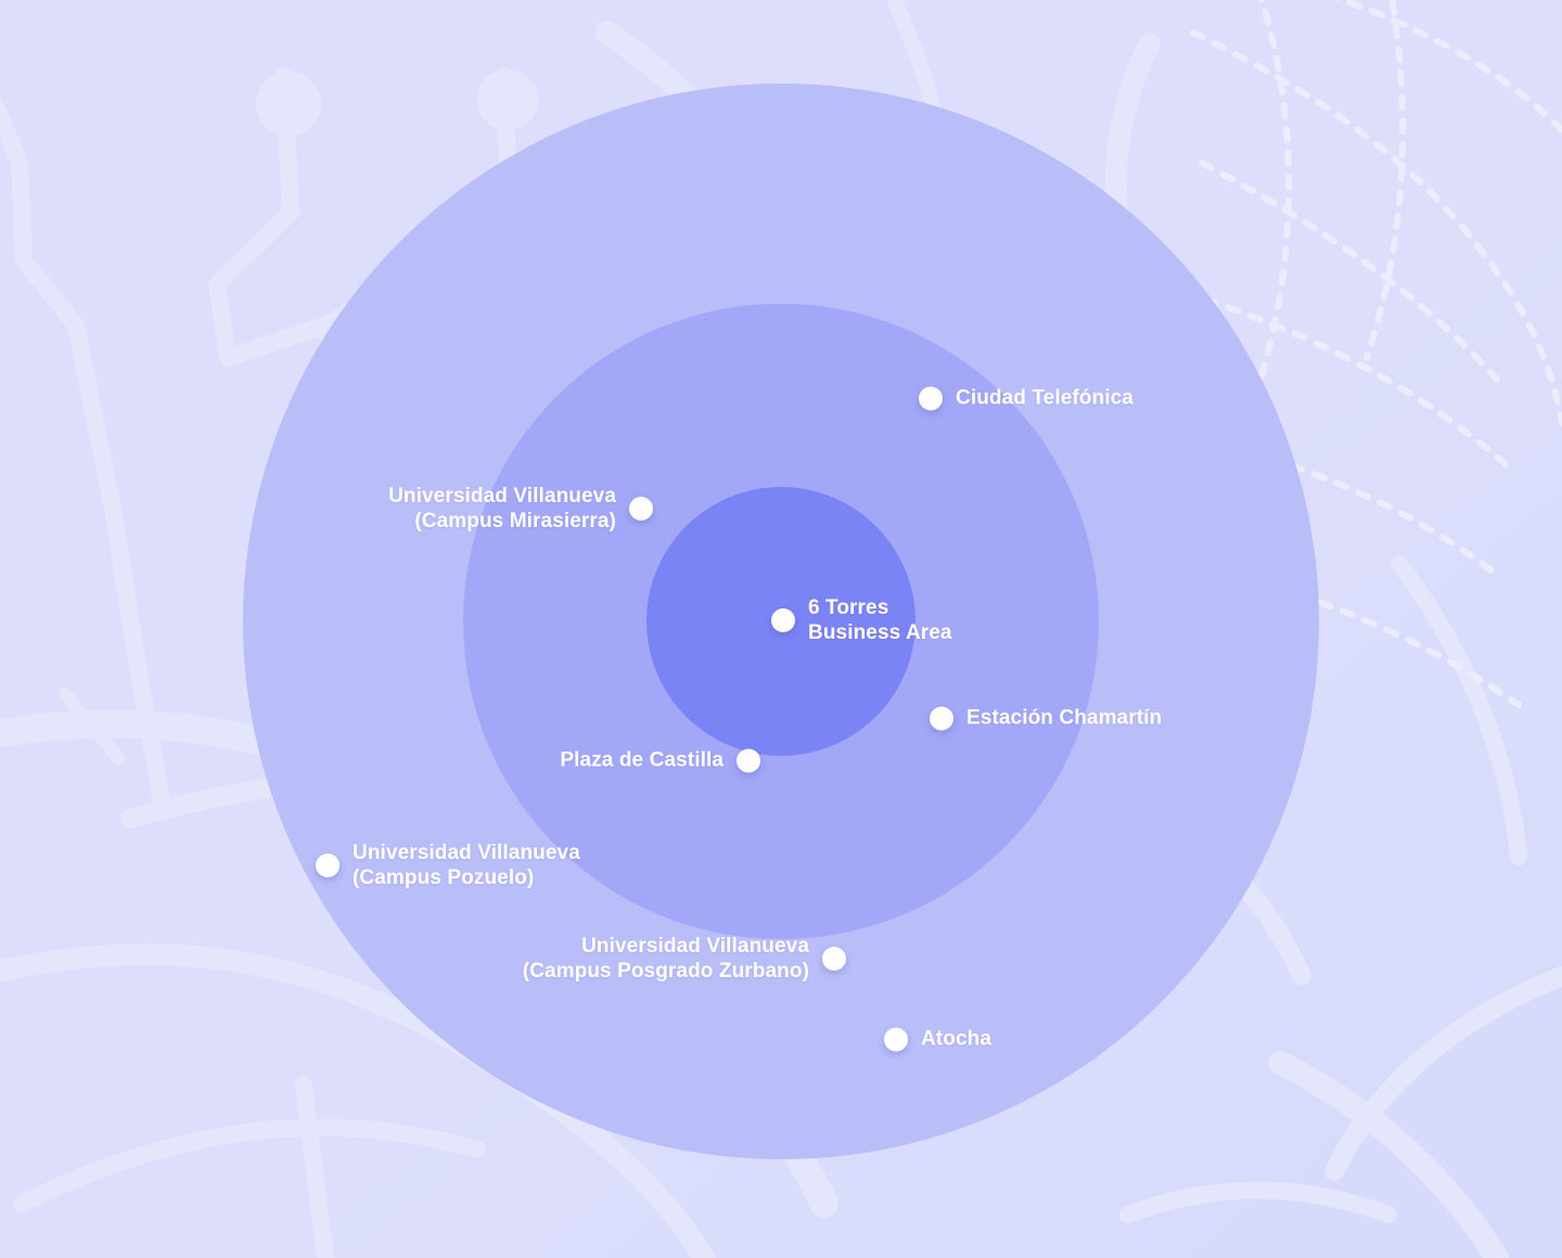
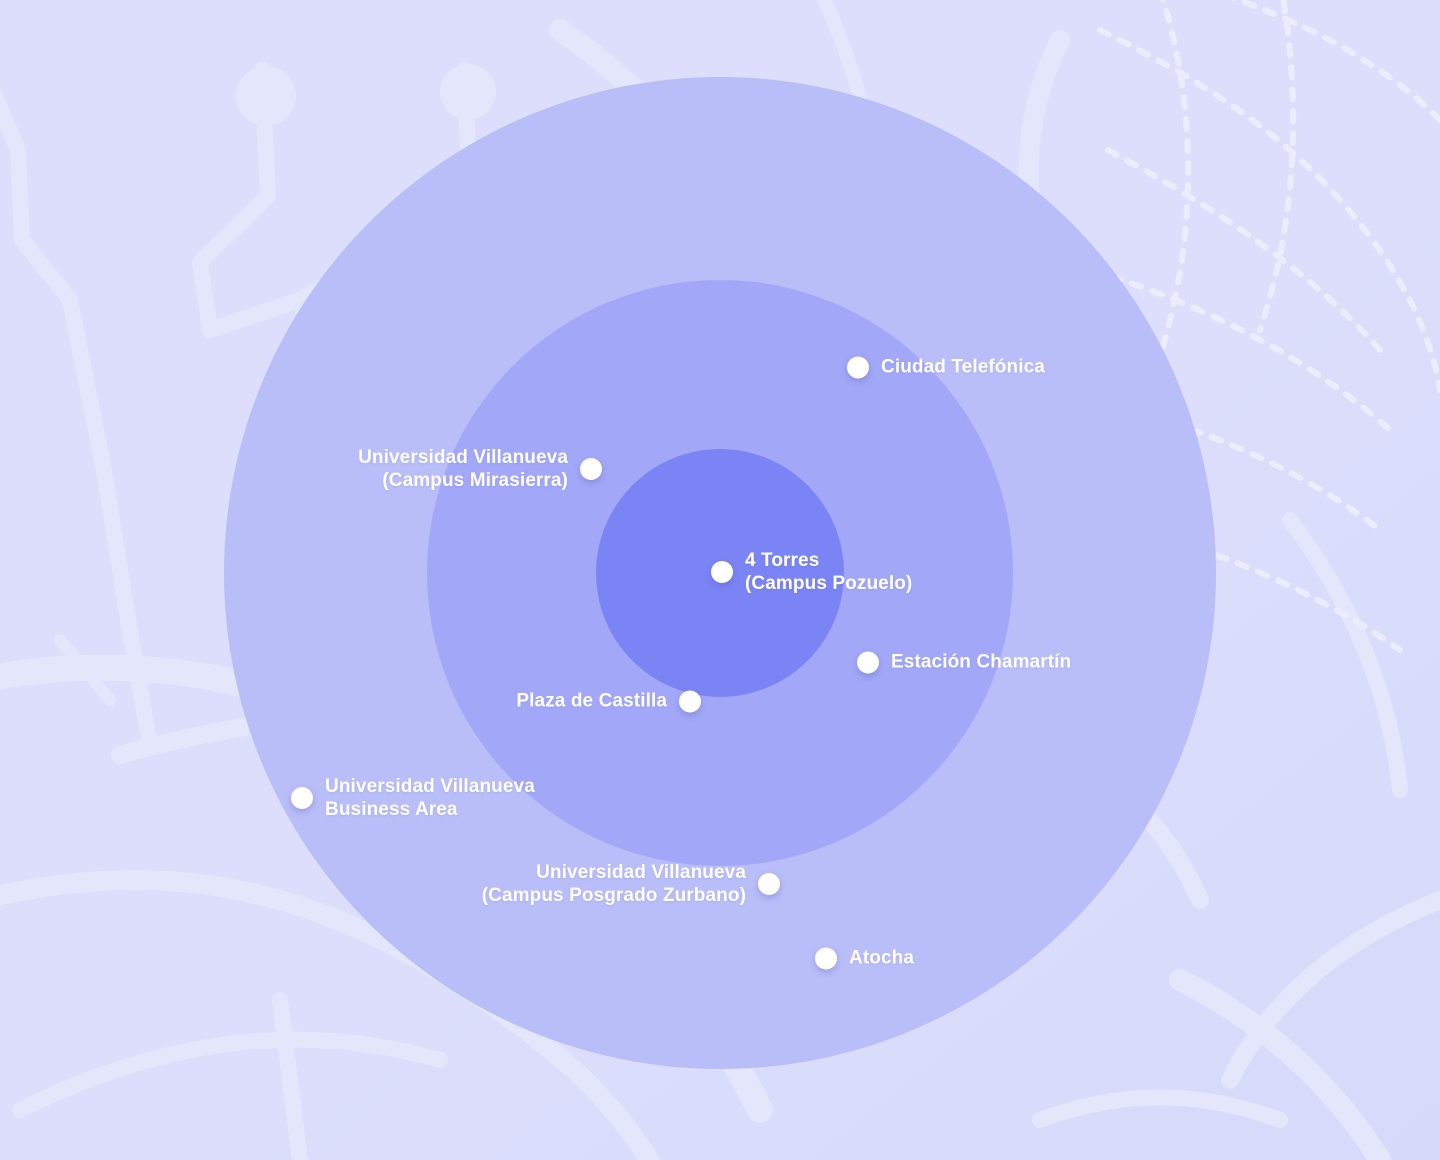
- 6 Torres
+ 4 Torres
- Business Area
+ (Campus Pozuelo)
  Ciudad Telefónica
  Universidad Villanueva
  (Campus Mirasierra)
  Estación Chamartín
  Plaza de Castilla
  Universidad Villanueva
- (Campus Pozuelo)
+ Business Area
  Universidad Villanueva
  (Campus Posgrado Zurbano)
  Atocha
